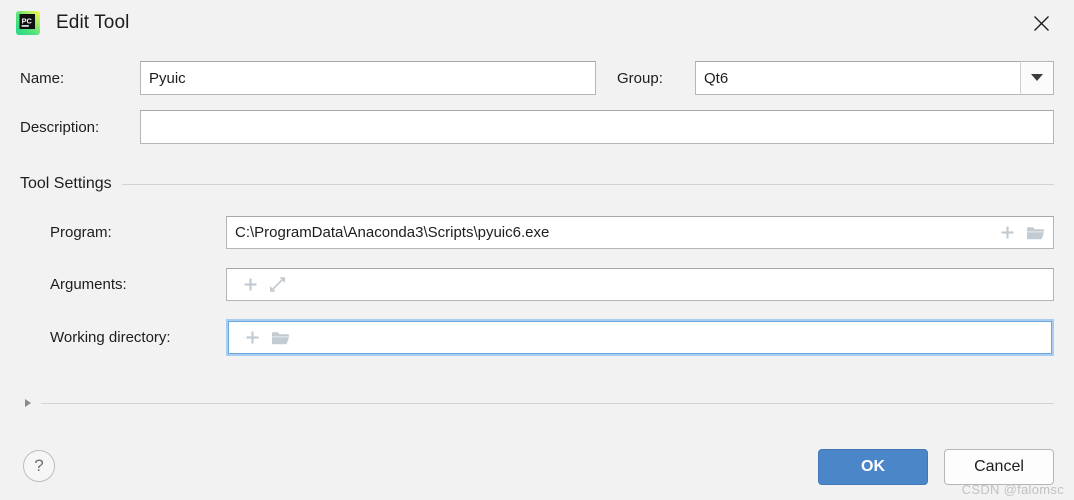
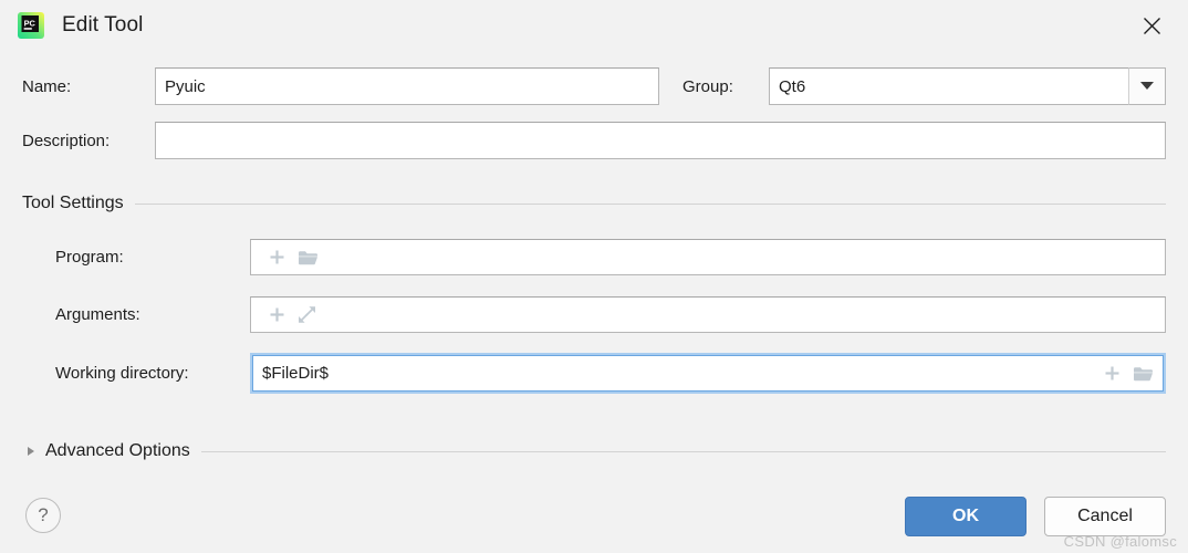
  PC
  Edit Tool
  Name:
  Pyuic
  Group:
  Qt6
  Description:
  Tool Settings
  Program:
- C:\ProgramData\Anaconda3\Scripts\pyuic6.exe
  Arguments:
  Working directory:
+ $FileDir$
+ Advanced Options
  ?
  OK
  Cancel
  CSDN @falomsc
